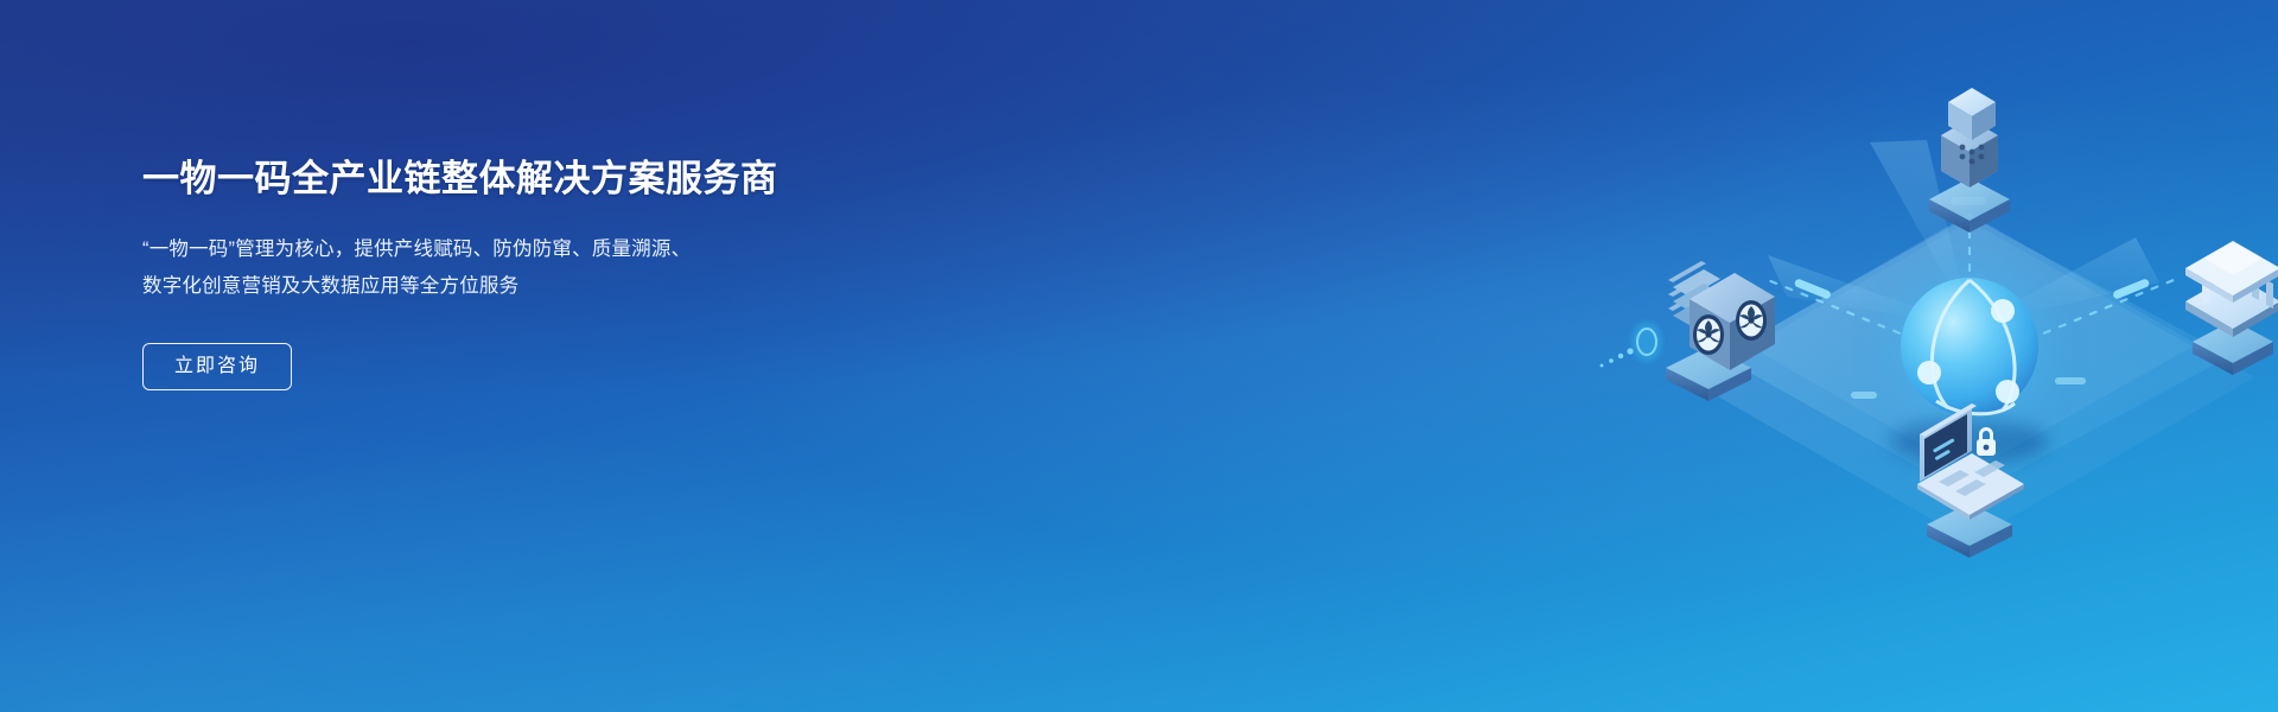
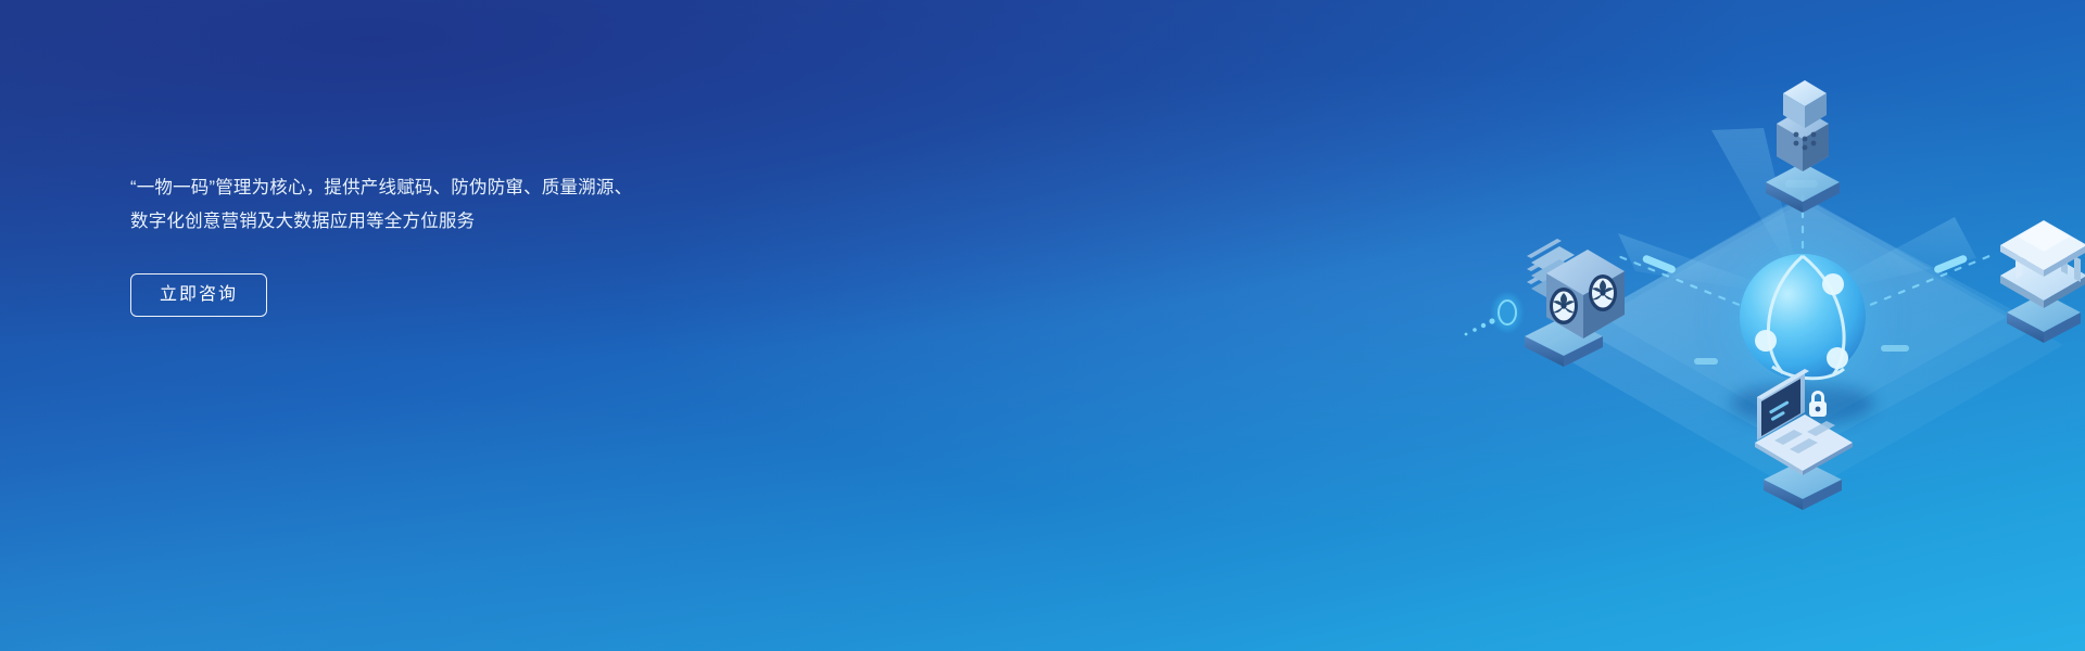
- 一物一码全产业链整体解决方案服务商
  “一物一码”管理为核心，提供产线赋码、防伪防窜、质量溯源、
  数字化创意营销及大数据应用等全方位服务
  立即咨询
